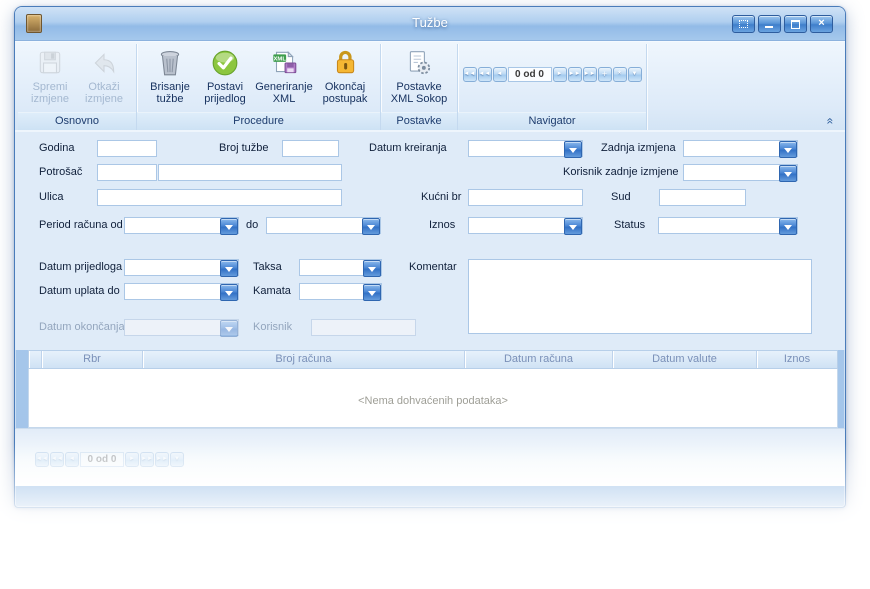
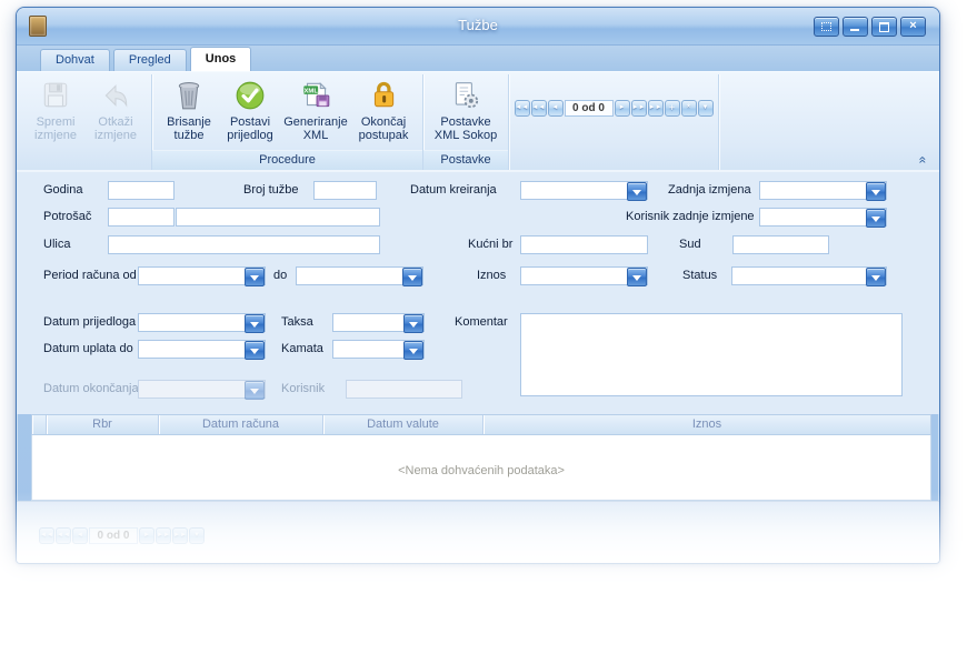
  Tužbe
  ×
+ Dohvat
+ Pregled
+ Unos
  Spremi
  izmjene
  Otkaži
  izmjene
- Osnovno
  Brisanje
  tužbe
  Postavi
  prijedlog
  Generiranje
  XML
  Okončaj
  postupak
  Procedure
  Postavke
  XML Sokop
  Postavke
  0 od 0
  +
  *
- Navigator
  Godina
  Broj tužbe
  Datum kreiranja
  Zadnja izmjena
  Potrošač
  Korisnik zadnje izmjene
  Ulica
  Kućni br
  Sud
  Period računa od
  do
  Iznos
  Status
  Datum prijedloga
  Taksa
  Komentar
  Datum uplata do
  Kamata
  Datum okončanja
  Korisnik
  Rbr
- Broj računa
  Datum računa
  Datum valute
  Iznos
  <Nema dohvaćenih podataka>
